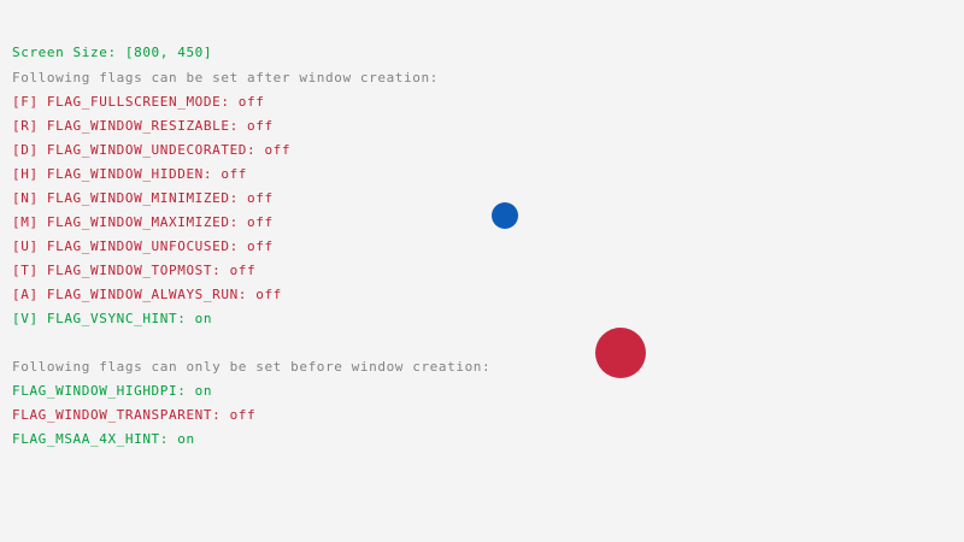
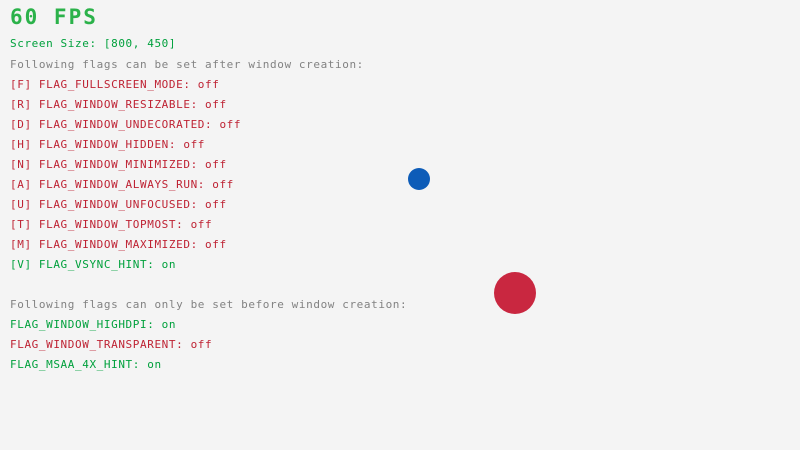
+ 60 FPS
  Screen Size: [800, 450]
  Following flags can be set after window creation:
  [F] FLAG_FULLSCREEN_MODE: off
  [R] FLAG_WINDOW_RESIZABLE: off
  [D] FLAG_WINDOW_UNDECORATED: off
  [H] FLAG_WINDOW_HIDDEN: off
  [N] FLAG_WINDOW_MINIMIZED: off
- [M] FLAG_WINDOW_MAXIMIZED: off
+ [A] FLAG_WINDOW_ALWAYS_RUN: off
  [U] FLAG_WINDOW_UNFOCUSED: off
  [T] FLAG_WINDOW_TOPMOST: off
- [A] FLAG_WINDOW_ALWAYS_RUN: off
+ [M] FLAG_WINDOW_MAXIMIZED: off
  [V] FLAG_VSYNC_HINT: on
  Following flags can only be set before window creation:
  FLAG_WINDOW_HIGHDPI: on
  FLAG_WINDOW_TRANSPARENT: off
  FLAG_MSAA_4X_HINT: on
